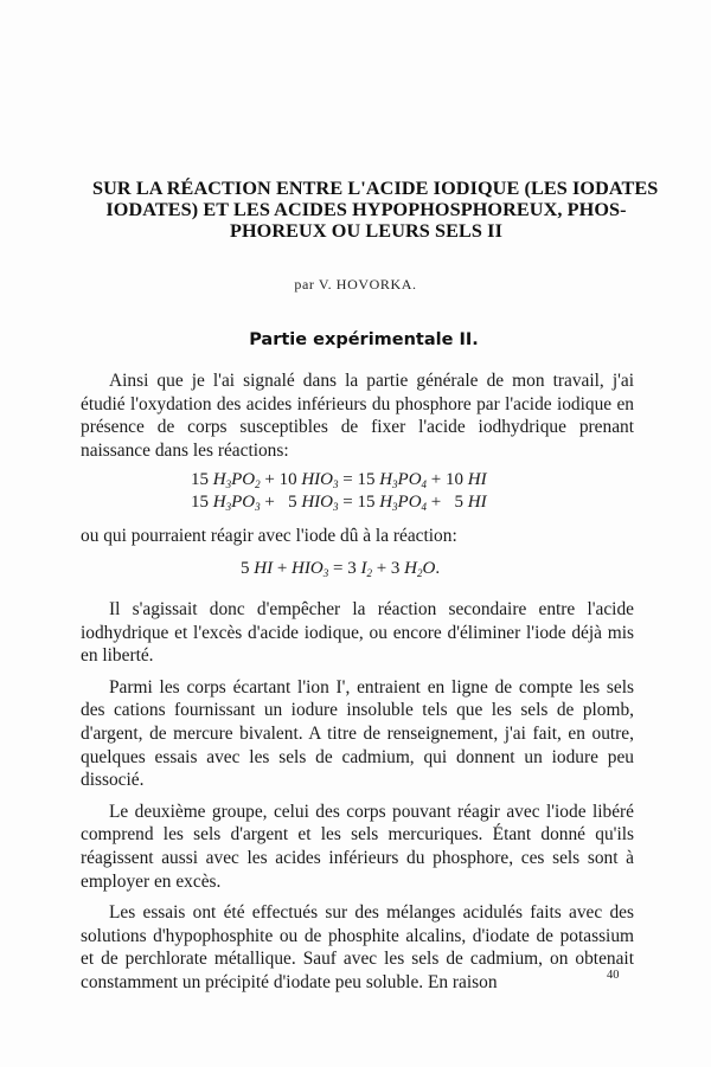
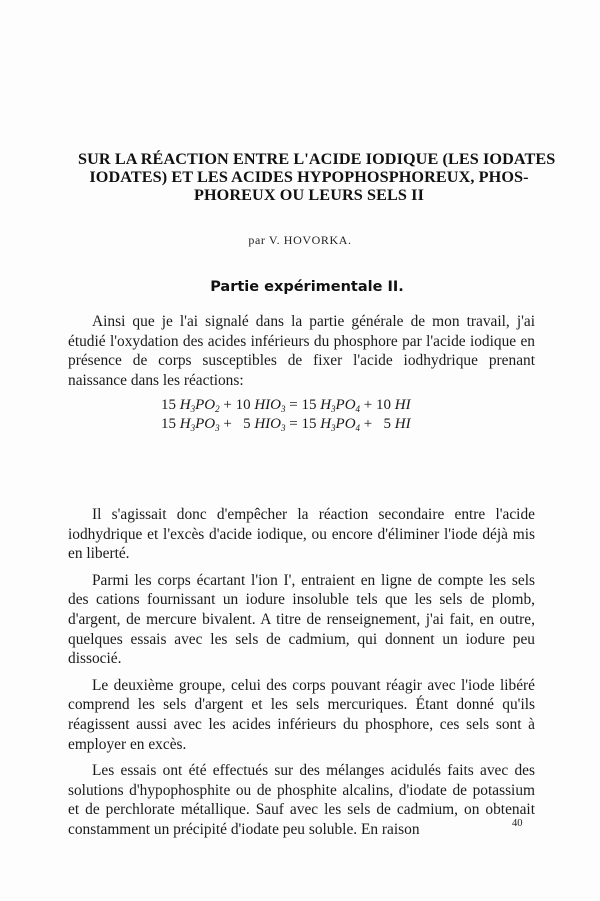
  SUR LA RÉACTION ENTRE L'ACIDE IODIQUE (LES IODATES
  IODATES) ET LES ACIDES HYPOPHOSPHOREUX, PHOS-
  PHOREUX OU LEURS SELS II
  par V. HOVORKA.
  Partie expérimentale II.
  Ainsi que je l'ai signalé dans la partie générale de mon travail, j'ai étudié l'oxydation des acides inférieurs du phosphore par l'acide iodique en présence de corps susceptibles de fixer l'acide iodhydrique prenant naissance dans les réactions:
  15 H3PO2 + 10 HIO3 = 15 H3PO4 + 10 HI
  15 H3PO3 + 5 HIO3 = 15 H3PO4 + 5 HI
- ou qui pourraient réagir avec l'iode dû à la réaction:
- 5 HI + HIO3 = 3 I2 + 3 H2O.
  Il s'agissait donc d'empêcher la réaction secondaire entre l'acide iodhydrique et l'excès d'acide iodique, ou encore d'éliminer l'iode déjà mis en liberté.
  Parmi les corps écartant l'ion I', entraient en ligne de compte les sels des cations fournissant un iodure insoluble tels que les sels de plomb, d'argent, de mercure bivalent. A titre de renseignement, j'ai fait, en outre, quelques essais avec les sels de cadmium, qui donnent un iodure peu dissocié.
  Le deuxième groupe, celui des corps pouvant réagir avec l'iode libéré comprend les sels d'argent et les sels mercuriques. Étant donné qu'ils réagissent aussi avec les acides inférieurs du phosphore, ces sels sont à employer en excès.
  Les essais ont été effectués sur des mélanges acidulés faits avec des solutions d'hypophosphite ou de phosphite alcalins, d'iodate de potassium et de perchlorate métallique. Sauf avec les sels de cadmium, on obtenait constamment un précipité d'iodate peu soluble. En raison
  40
